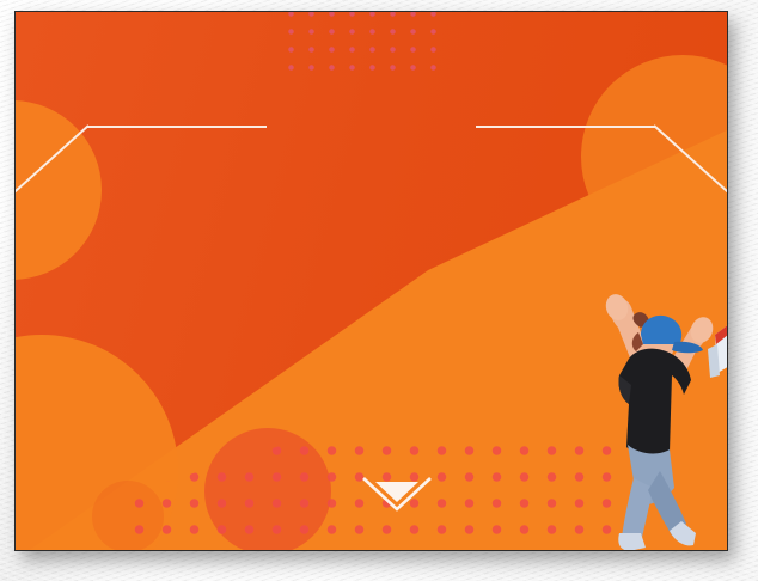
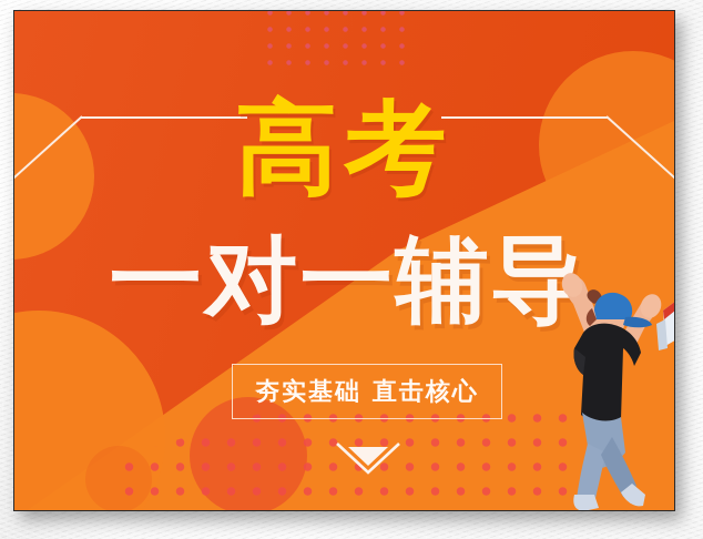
+ 高考
+ 一对一辅导
+ 夯实基础 直击核心
